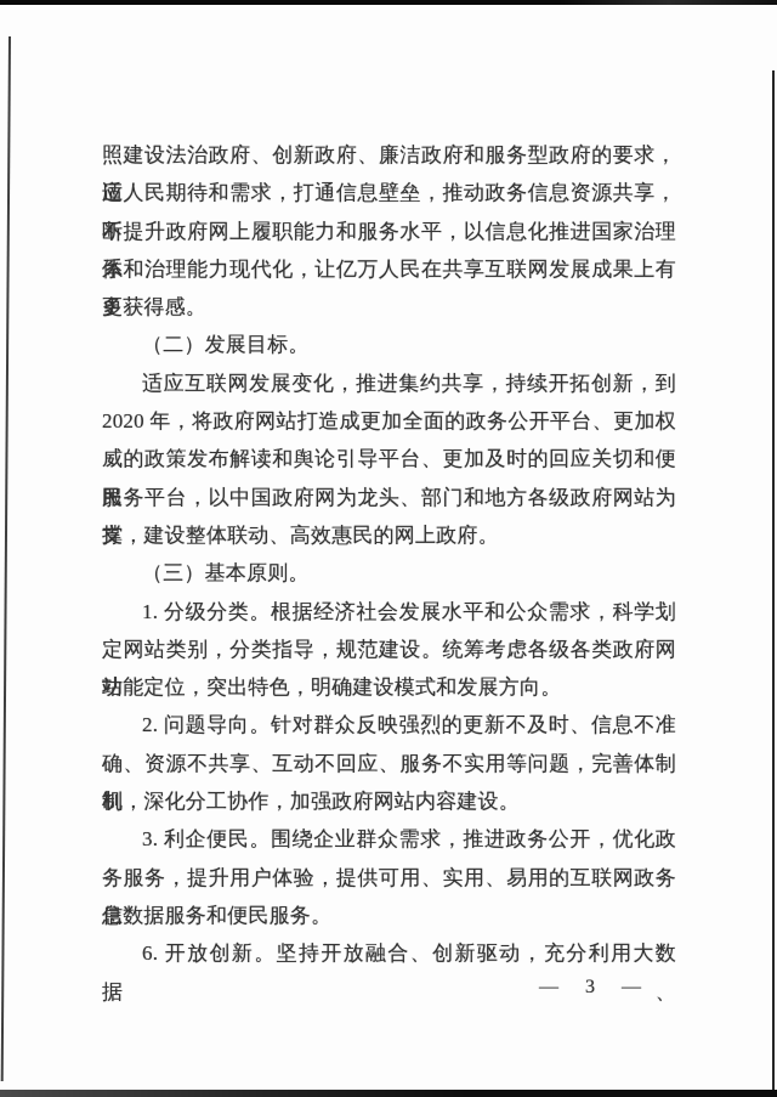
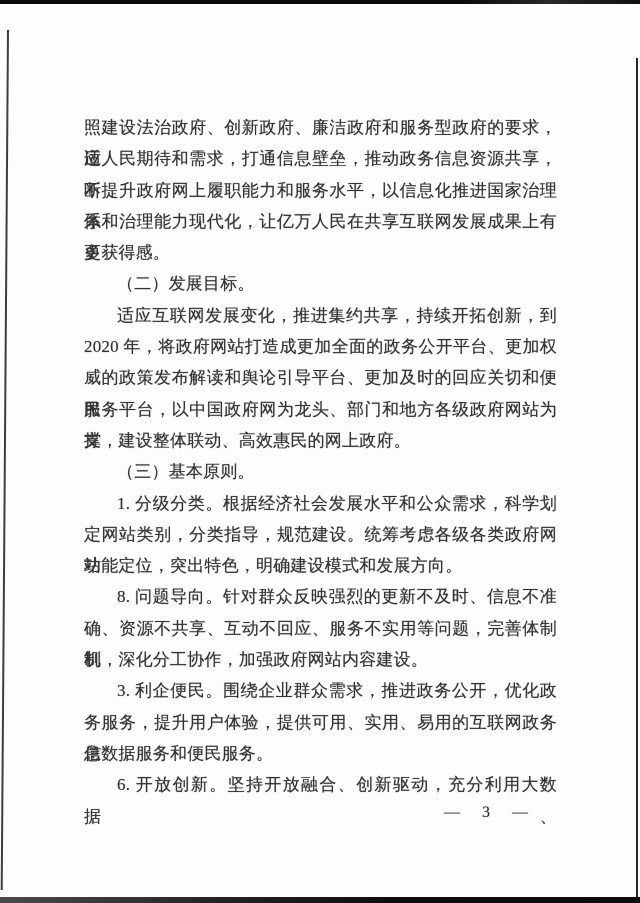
  照建设法治政府、创新政府、廉洁政府和服务型政府的要求，适
  应人民期待和需求，打通信息壁垒，推动政务信息资源共享，不
  断提升政府网上履职能力和服务水平，以信息化推进国家治理体
  系和治理能力现代化，让亿万人民在共享互联网发展成果上有更
  多获得感。
  （二）发展目标。
  适应互联网发展变化，推进集约共享，持续开拓创新，到
  2020 年，将政府网站打造成更加全面的政务公开平台、更加权
  威的政策发布解读和舆论引导平台、更加及时的回应关切和便民
  服务平台，以中国政府网为龙头、部门和地方各级政府网站为支
  撑，建设整体联动、高效惠民的网上政府。
  （三）基本原则。
  1. 分级分类。根据经济社会发展水平和公众需求，科学划
  定网站类别，分类指导，规范建设。统筹考虑各级各类政府网站
  功能定位，突出特色，明确建设模式和发展方向。
- 2. 问题导向。针对群众反映强烈的更新不及时、信息不准
+ 8. 问题导向。针对群众反映强烈的更新不及时、信息不准
  确、资源不共享、互动不回应、服务不实用等问题，完善体制机
  制，深化分工协作，加强政府网站内容建设。
  3. 利企便民。围绕企业群众需求，推进政务公开，优化政
  务服务，提升用户体验，提供可用、实用、易用的互联网政务信
  息数据服务和便民服务。
  6. 开放创新。坚持开放融合、创新驱动，充分利用大数据、
  — 3 —
